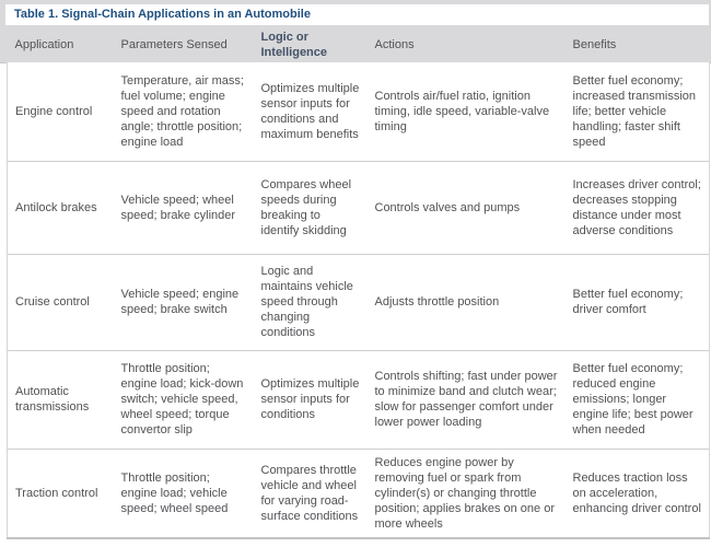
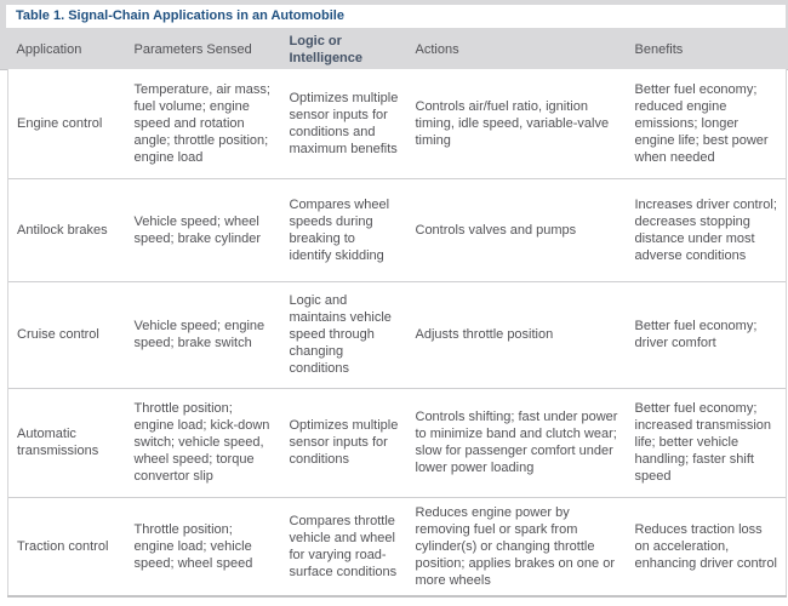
  Table 1. Signal-Chain Applications in an Automobile
  Application	Parameters Sensed	Logic or Intelligence	Actions	Benefits
- Engine control	Temperature, air mass; fuel volume; engine speed and rotation angle; throttle position; engine load	Optimizes multiple sensor inputs for conditions and maximum benefits	Controls air/fuel ratio, ignition timing, idle speed, variable-valve timing	Better fuel economy; increased transmission life; better vehicle handling; faster shift speed
+ Engine control	Temperature, air mass; fuel volume; engine speed and rotation angle; throttle position; engine load	Optimizes multiple sensor inputs for conditions and maximum benefits	Controls air/fuel ratio, ignition timing, idle speed, variable-valve timing	Better fuel economy; reduced engine emissions; longer engine life; best power when needed
  Antilock brakes	Vehicle speed; wheel speed; brake cylinder	Compares wheel speeds during breaking to identify skidding	Controls valves and pumps	Increases driver control; decreases stopping distance under most adverse conditions
  Cruise control	Vehicle speed; engine speed; brake switch	Logic and maintains vehicle speed through changing conditions	Adjusts throttle position	Better fuel economy; driver comfort
- Automatic transmissions	Throttle position; engine load; kick-down switch; vehicle speed, wheel speed; torque convertor slip	Optimizes multiple sensor inputs for conditions	Controls shifting; fast under power to minimize band and clutch wear; slow for passenger comfort under lower power loading	Better fuel economy; reduced engine emissions; longer engine life; best power when needed
+ Automatic transmissions	Throttle position; engine load; kick-down switch; vehicle speed, wheel speed; torque convertor slip	Optimizes multiple sensor inputs for conditions	Controls shifting; fast under power to minimize band and clutch wear; slow for passenger comfort under lower power loading	Better fuel economy; increased transmission life; better vehicle handling; faster shift speed
  Traction control	Throttle position; engine load; vehicle speed; wheel speed	Compares throttle vehicle and wheel for varying road-surface conditions	Reduces engine power by removing fuel or spark from cylinder(s) or changing throttle position; applies brakes on one or more wheels	Reduces traction loss on acceleration, enhancing driver control
